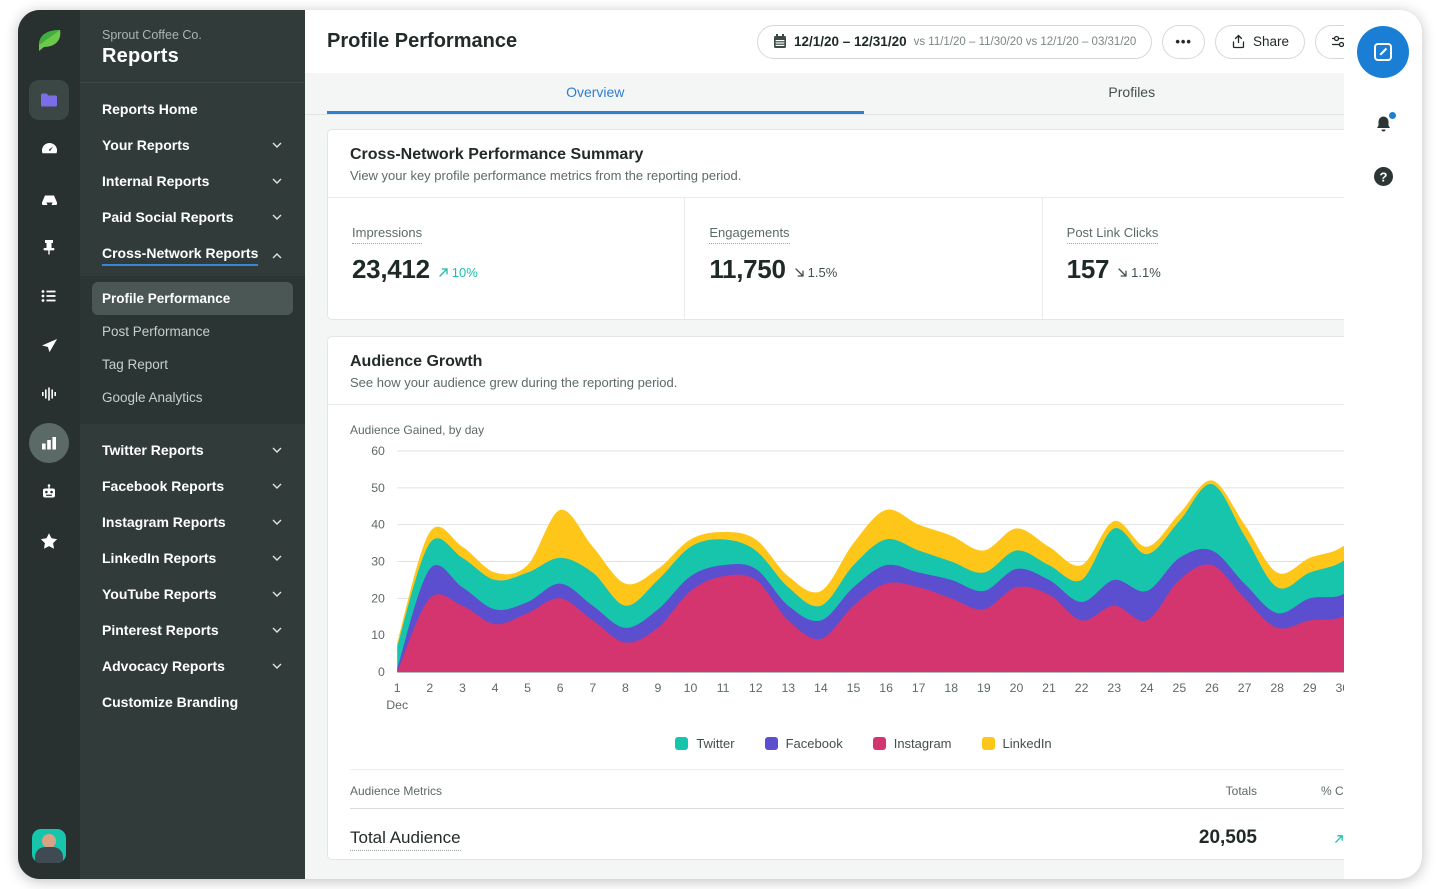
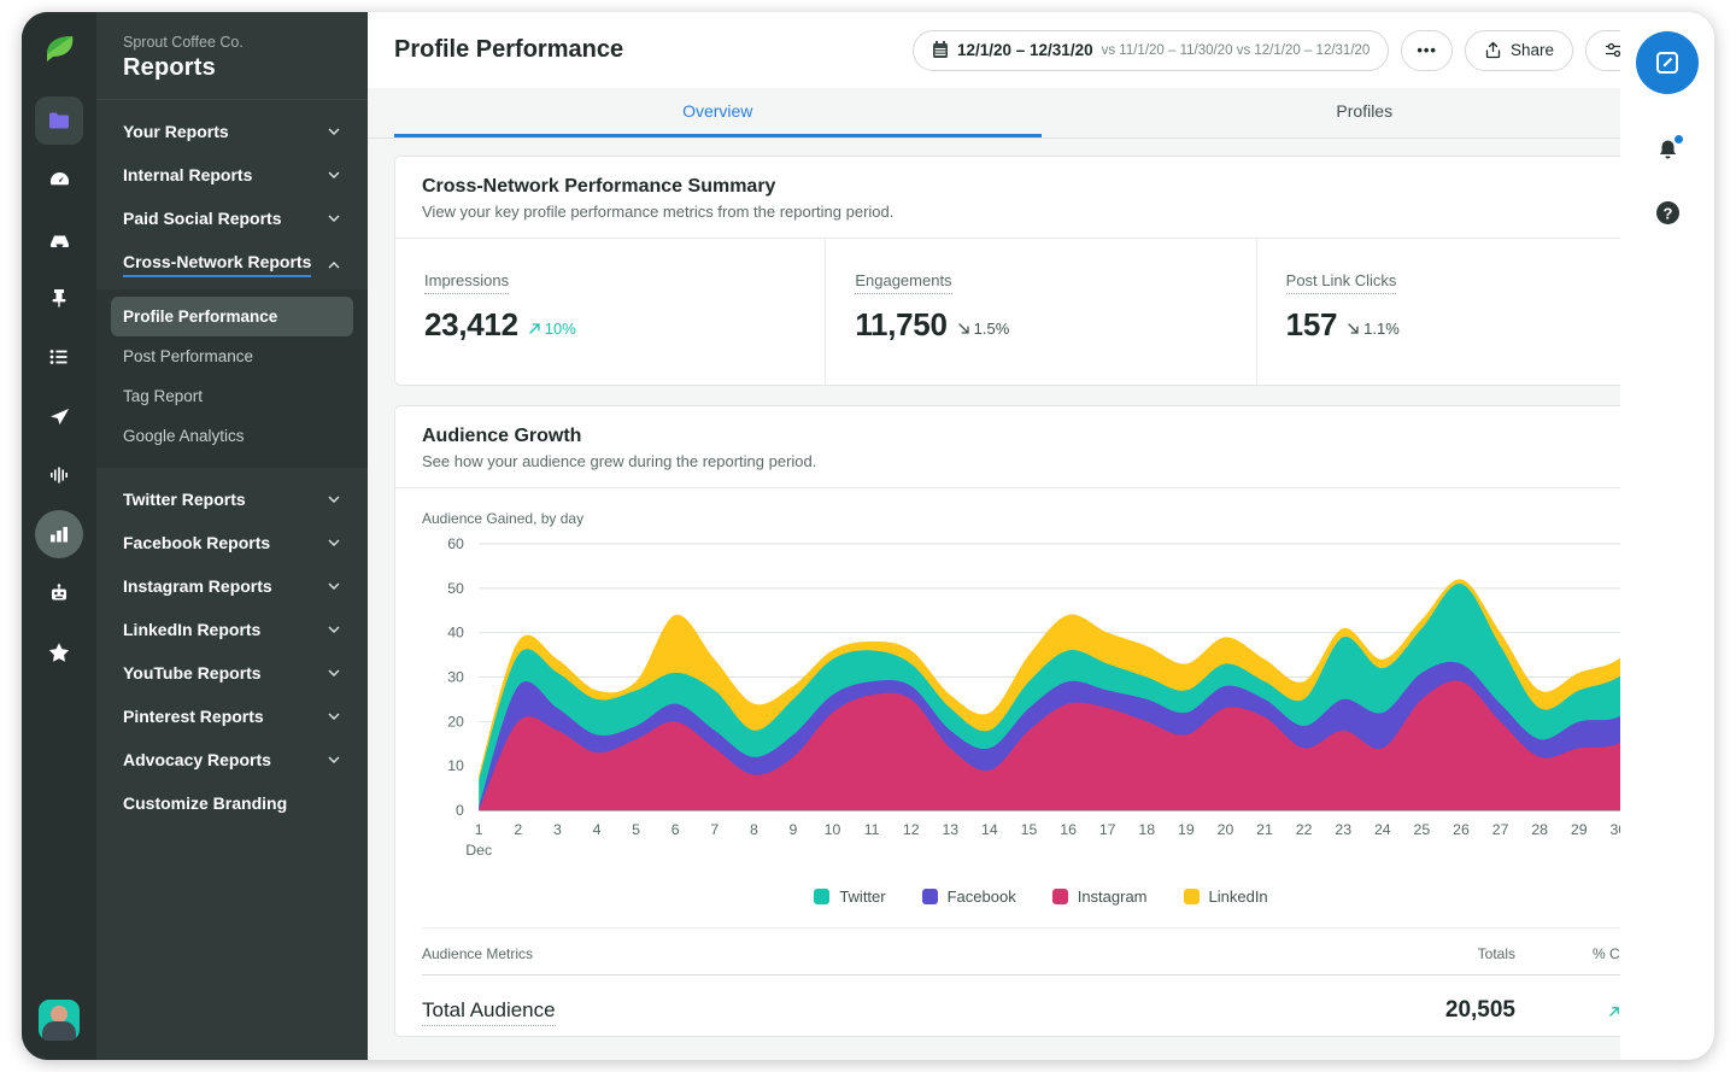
  Sprout Coffee Co.
  Reports
- Reports Home
  Your Reports
  Internal Reports
  Paid Social Reports
  Cross-Network Reports
  Profile Performance
  Post Performance
  Tag Report
  Google Analytics
  Twitter Reports
  Facebook Reports
  Instagram Reports
  LinkedIn Reports
  YouTube Reports
  Pinterest Reports
  Advocacy Reports
  Customize Branding
  Profile Performance
  12/1/20 – 12/31/20
- vs 11/1/20 – 11/30/20 vs 12/1/20 – 03/31/20
+ vs 11/1/20 – 11/30/20 vs 12/1/20 – 12/31/20
  •••
  Share
  Overview
  Profiles
  Cross-Network Performance Summary
  View your key profile performance metrics from the reporting period.
  Impressions
  23,412
  10%
  Engagements
  11,750
  1.5%
  Post Link Clicks
  157
  1.1%
  Audience Growth
  See how your audience grew during the reporting period.
  Audience Gained, by day
  0
  10
  20
  30
  40
  50
  60
  1
  2
  3
  4
  5
  6
  7
  8
  9
  10
  11
  12
  13
  14
  15
  16
  17
  18
  19
  20
  21
  22
  23
  24
  25
  26
  27
  28
  29
  Dec
  Twitter
  Facebook
  Instagram
  LinkedIn
  Audience Metrics
  Totals
  Total Audience
  20,505
  ?
